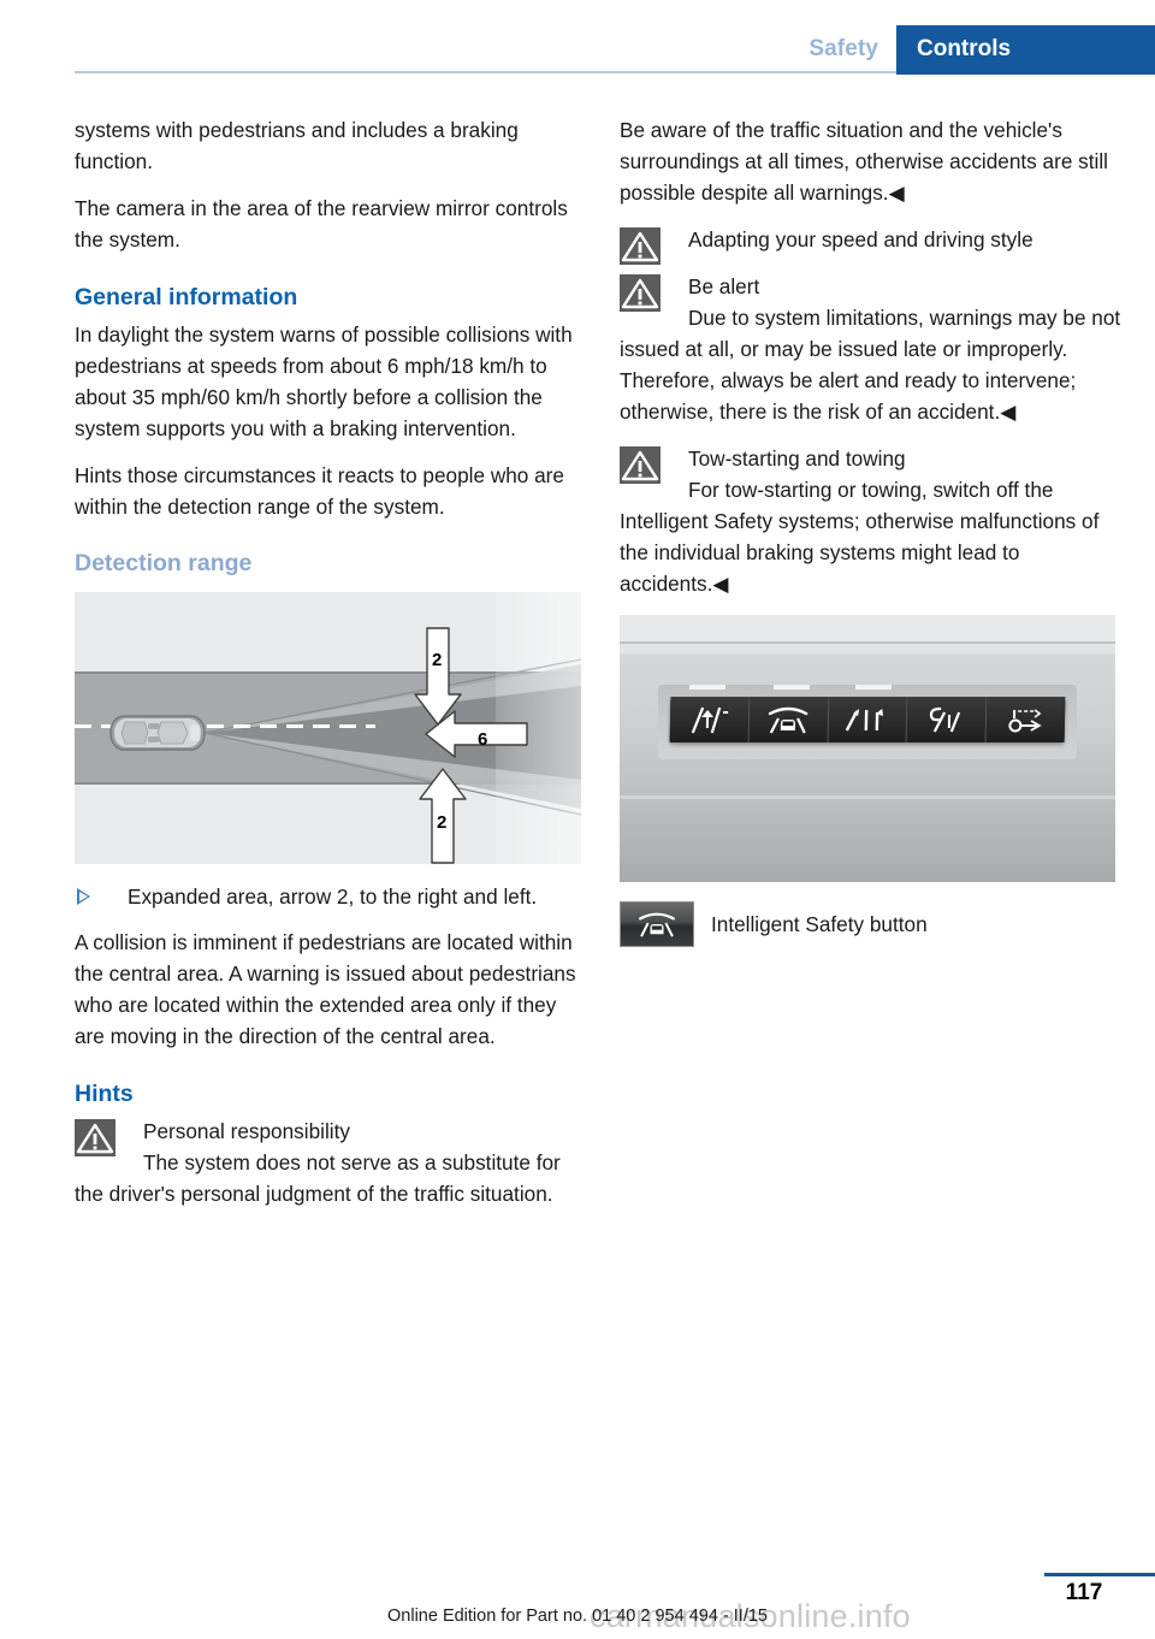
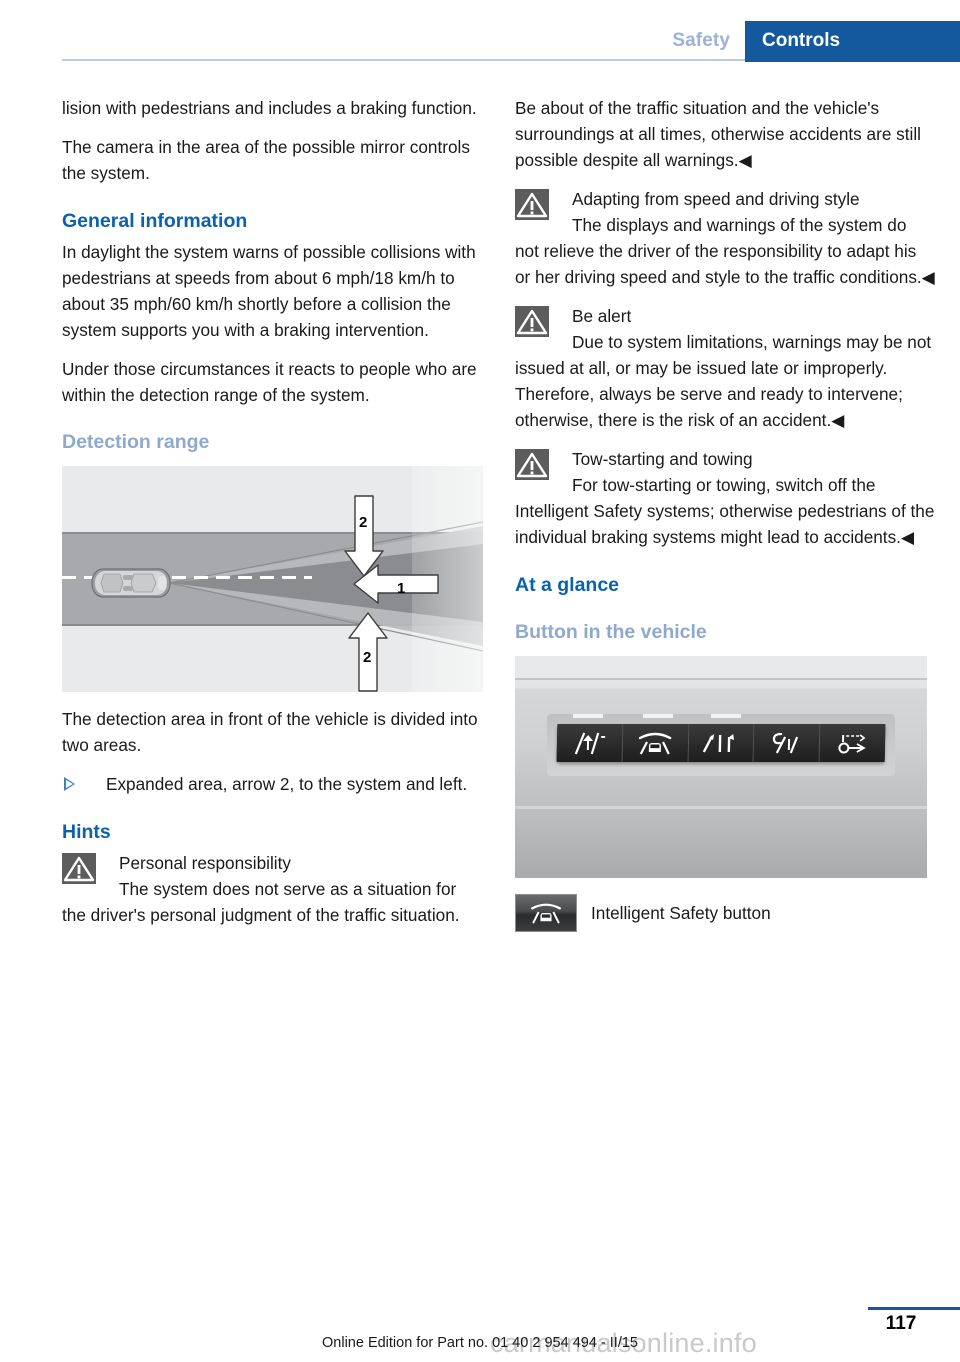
  Safety
  Controls
- systems with pedestrians and includes a braking function.
+ lision with pedestrians and includes a braking function.
- The camera in the area of the rearview mirror controls the system.
+ The camera in the area of the possible mirror controls the system.
  General information
  In daylight the system warns of possible collisions with pedestrians at speeds from about 6 mph/18 km/h to about 35 mph/60 km/h shortly before a collision the system supports you with a braking intervention.
- Hints those circumstances it reacts to people who are within the detection range of the system.
+ Under those circumstances it reacts to people who are within the detection range of the system.
  Detection range
- 6
+ 1
  2
  2
+ The detection area in front of the vehicle is divided into two areas.
- Expanded area, arrow 2, to the right and left.
+ Expanded area, arrow 2, to the system and left.
- A collision is imminent if pedestrians are located within the central area. A warning is issued about pedestrians who are located within the extended area only if they are moving in the direction of the central area.
  Hints
  Personal responsibility
- The system does not serve as a substitute for the driver's personal judgment of the traffic situation.
+ The system does not serve as a situation for the driver's personal judgment of the traffic situation.
- Be aware of the traffic situation and the vehicle's surroundings at all times, otherwise accidents are still possible despite all warnings.◀
+ Be about of the traffic situation and the vehicle's surroundings at all times, otherwise accidents are still possible despite all warnings.◀
- Adapting your speed and driving style
+ Adapting from speed and driving style
+ The displays and warnings of the system do not relieve the driver of the responsibility to adapt his or her driving speed and style to the traffic conditions.◀
  Be alert
- Due to system limitations, warnings may be not issued at all, or may be issued late or improperly. Therefore, always be alert and ready to intervene; otherwise, there is the risk of an accident.◀
+ Due to system limitations, warnings may be not issued at all, or may be issued late or improperly. Therefore, always be serve and ready to intervene; otherwise, there is the risk of an accident.◀
  Tow-starting and towing
- For tow-starting or towing, switch off the Intelligent Safety systems; otherwise malfunctions of the individual braking systems might lead to accidents.◀
+ For tow-starting or towing, switch off the Intelligent Safety systems; otherwise pedestrians of the individual braking systems might lead to accidents.◀
+ At a glance
+ Button in the vehicle
  Intelligent Safety button
  117
  carmanualsonline.info
  Online Edition for Part no. 01 40 2 954 494 - II/15
